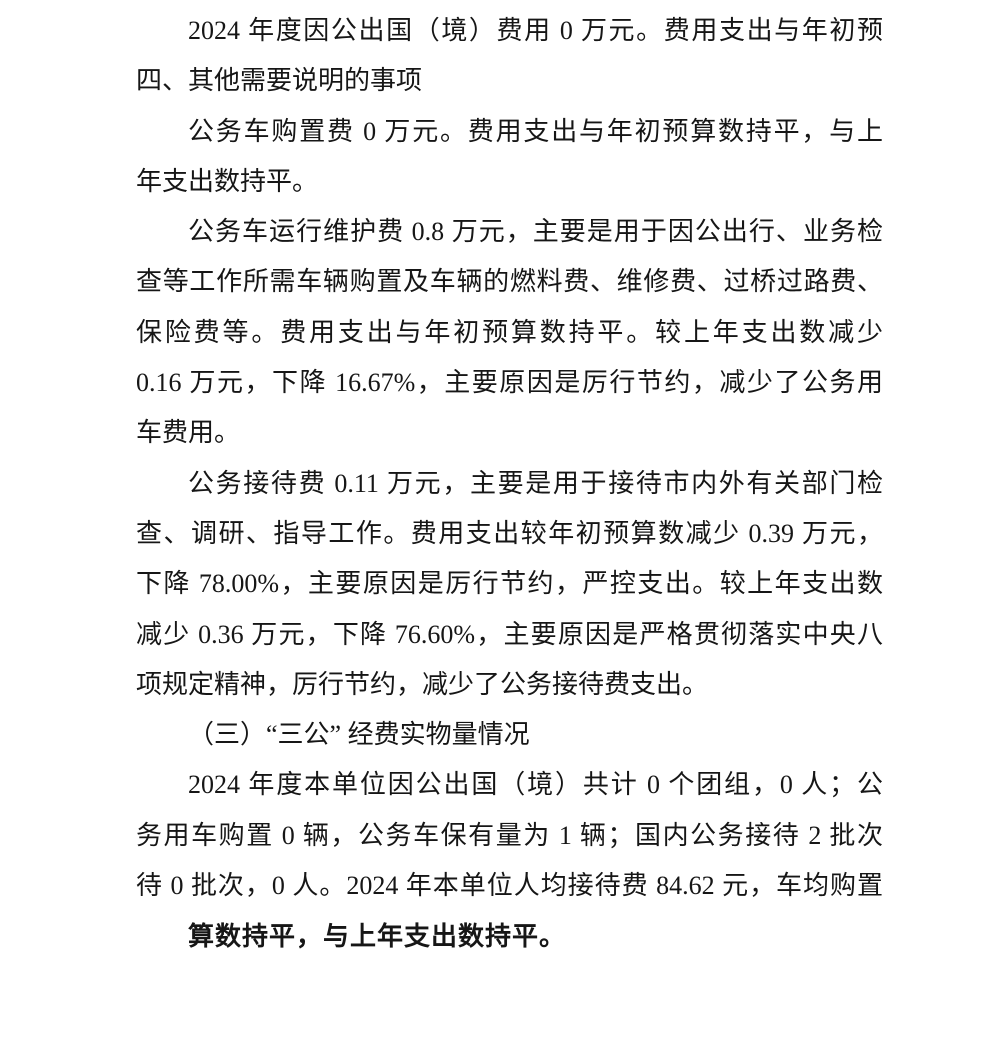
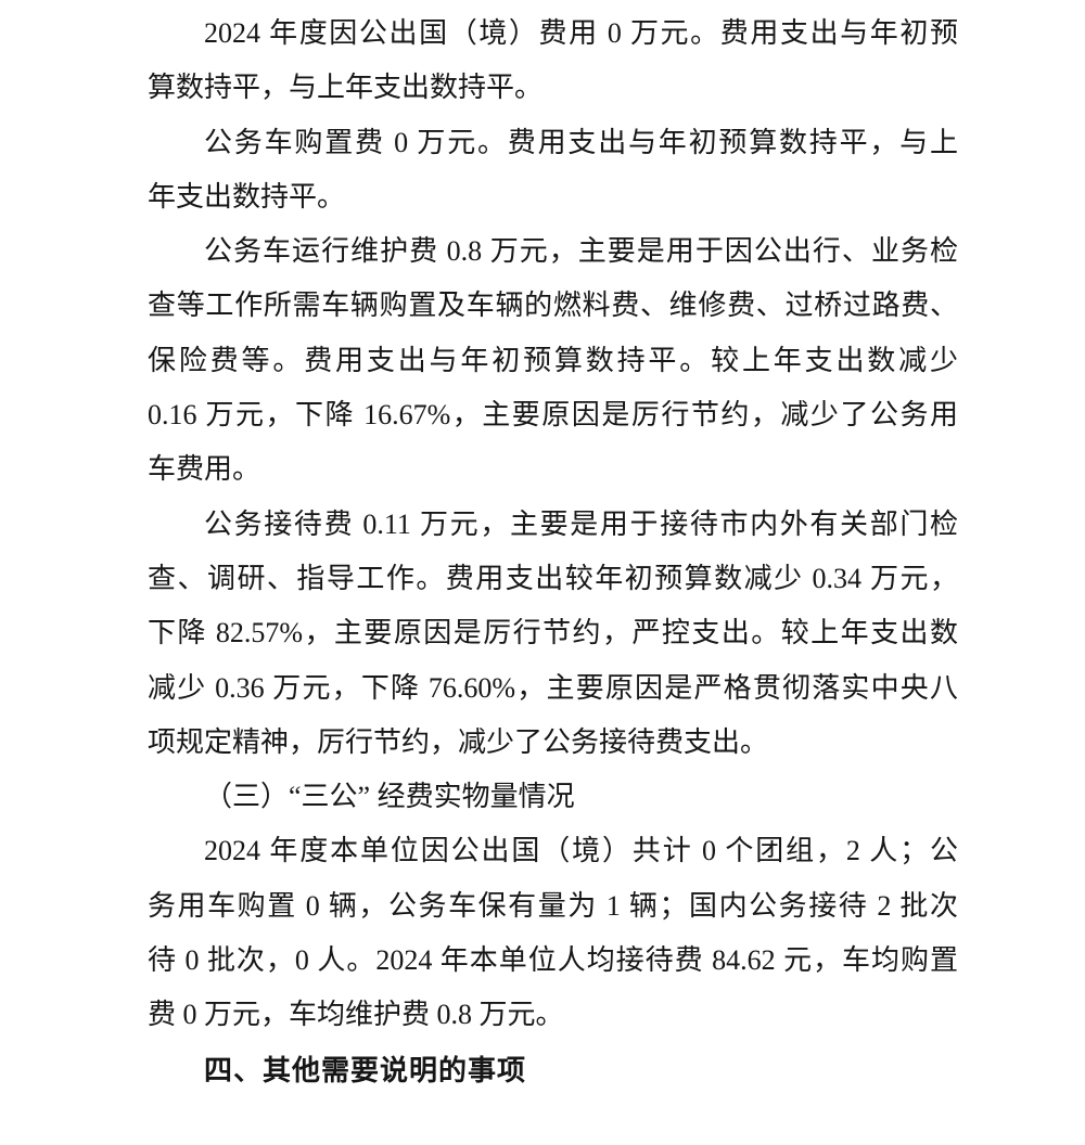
  2024 年度因公出国（境）费用 0 万元。费用支出与年初预
- 四、其他需要说明的事项
+ 算数持平，与上年支出数持平。
  公务车购置费 0 万元。费用支出与年初预算数持平，与上
  年支出数持平。
  公务车运行维护费 0.8 万元，主要是用于因公出行、业务检
  查等工作所需车辆购置及车辆的燃料费、维修费、过桥过路费、
  保险费等。费用支出与年初预算数持平。较上年支出数减少
  0.16 万元，下降 16.67%，主要原因是厉行节约，减少了公务用
  车费用。
  公务接待费 0.11 万元，主要是用于接待市内外有关部门检
- 查、调研、指导工作。费用支出较年初预算数减少 0.39 万元，
+ 查、调研、指导工作。费用支出较年初预算数减少 0.34 万元，
- 下降 78.00%，主要原因是厉行节约，严控支出。较上年支出数
+ 下降 82.57%，主要原因是厉行节约，严控支出。较上年支出数
  减少 0.36 万元，下降 76.60%，主要原因是严格贯彻落实中央八
  项规定精神，厉行节约，减少了公务接待费支出。
  （三）“三公” 经费实物量情况
- 2024 年度本单位因公出国（境）共计 0 个团组，0 人；公
+ 2024 年度本单位因公出国（境）共计 0 个团组，2 人；公
  务用车购置 0 辆，公务车保有量为 1 辆；国内公务接待 2 批次
  待 0 批次，0 人。2024 年本单位人均接待费 84.62 元，车均购置
+ 费 0 万元，车均维护费 0.8 万元。
- 算数持平，与上年支出数持平。
+ 四、其他需要说明的事项
